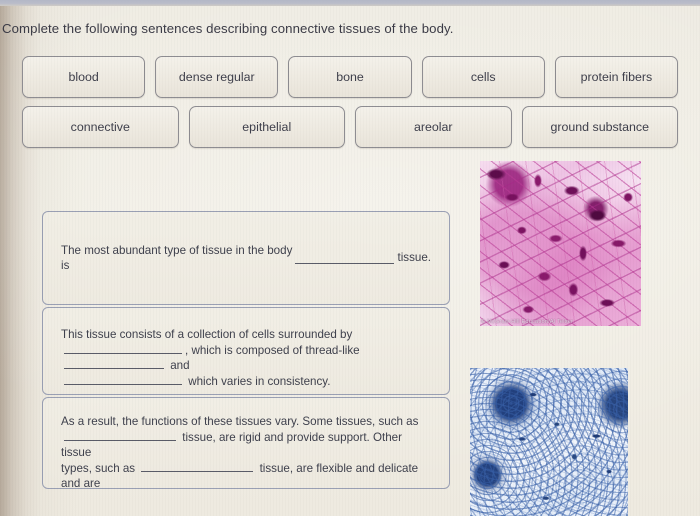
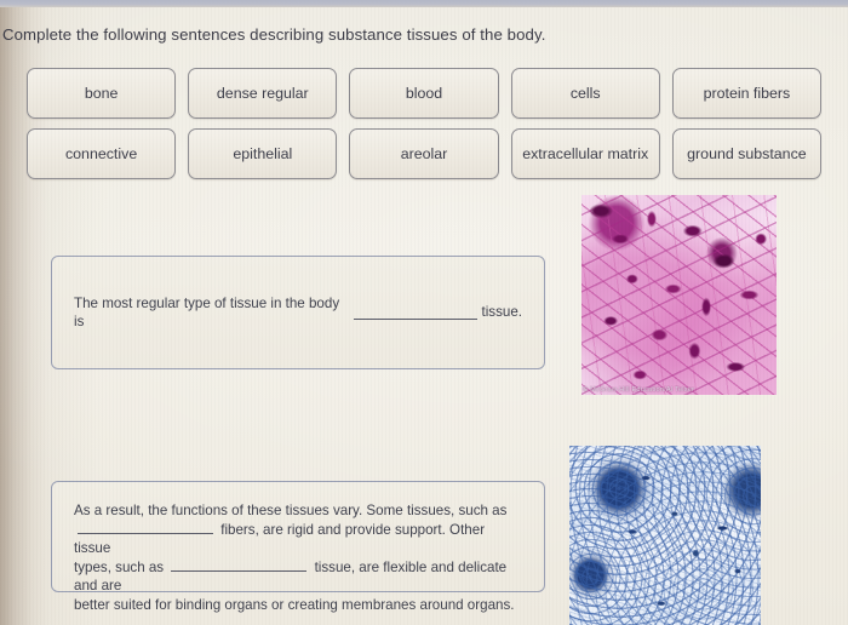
- Complete the following sentences describing connective tissues of the body.
+ Complete the following sentences describing substance tissues of the body.
- blood
+ bone
  dense regular
- bone
+ blood
  cells
  protein fibers
  connective
  epithelial
  areolar
+ extracellular matrix
  ground substance
- The most abundant type of tissue in the body is
+ The most regular type of tissue in the body is
  tissue.
- This tissue consists of a collection of cells surrounded by
- , which is composed of thread-like and
- which varies in consistency.
  As a result, the functions of these tissues vary. Some tissues, such as
- tissue, are rigid and provide support. Other tissue
+ fibers, are rigid and provide support. Other tissue
  types, such as tissue, are flexible and delicate and are
+ better suited for binding organs or creating membranes around organs.
